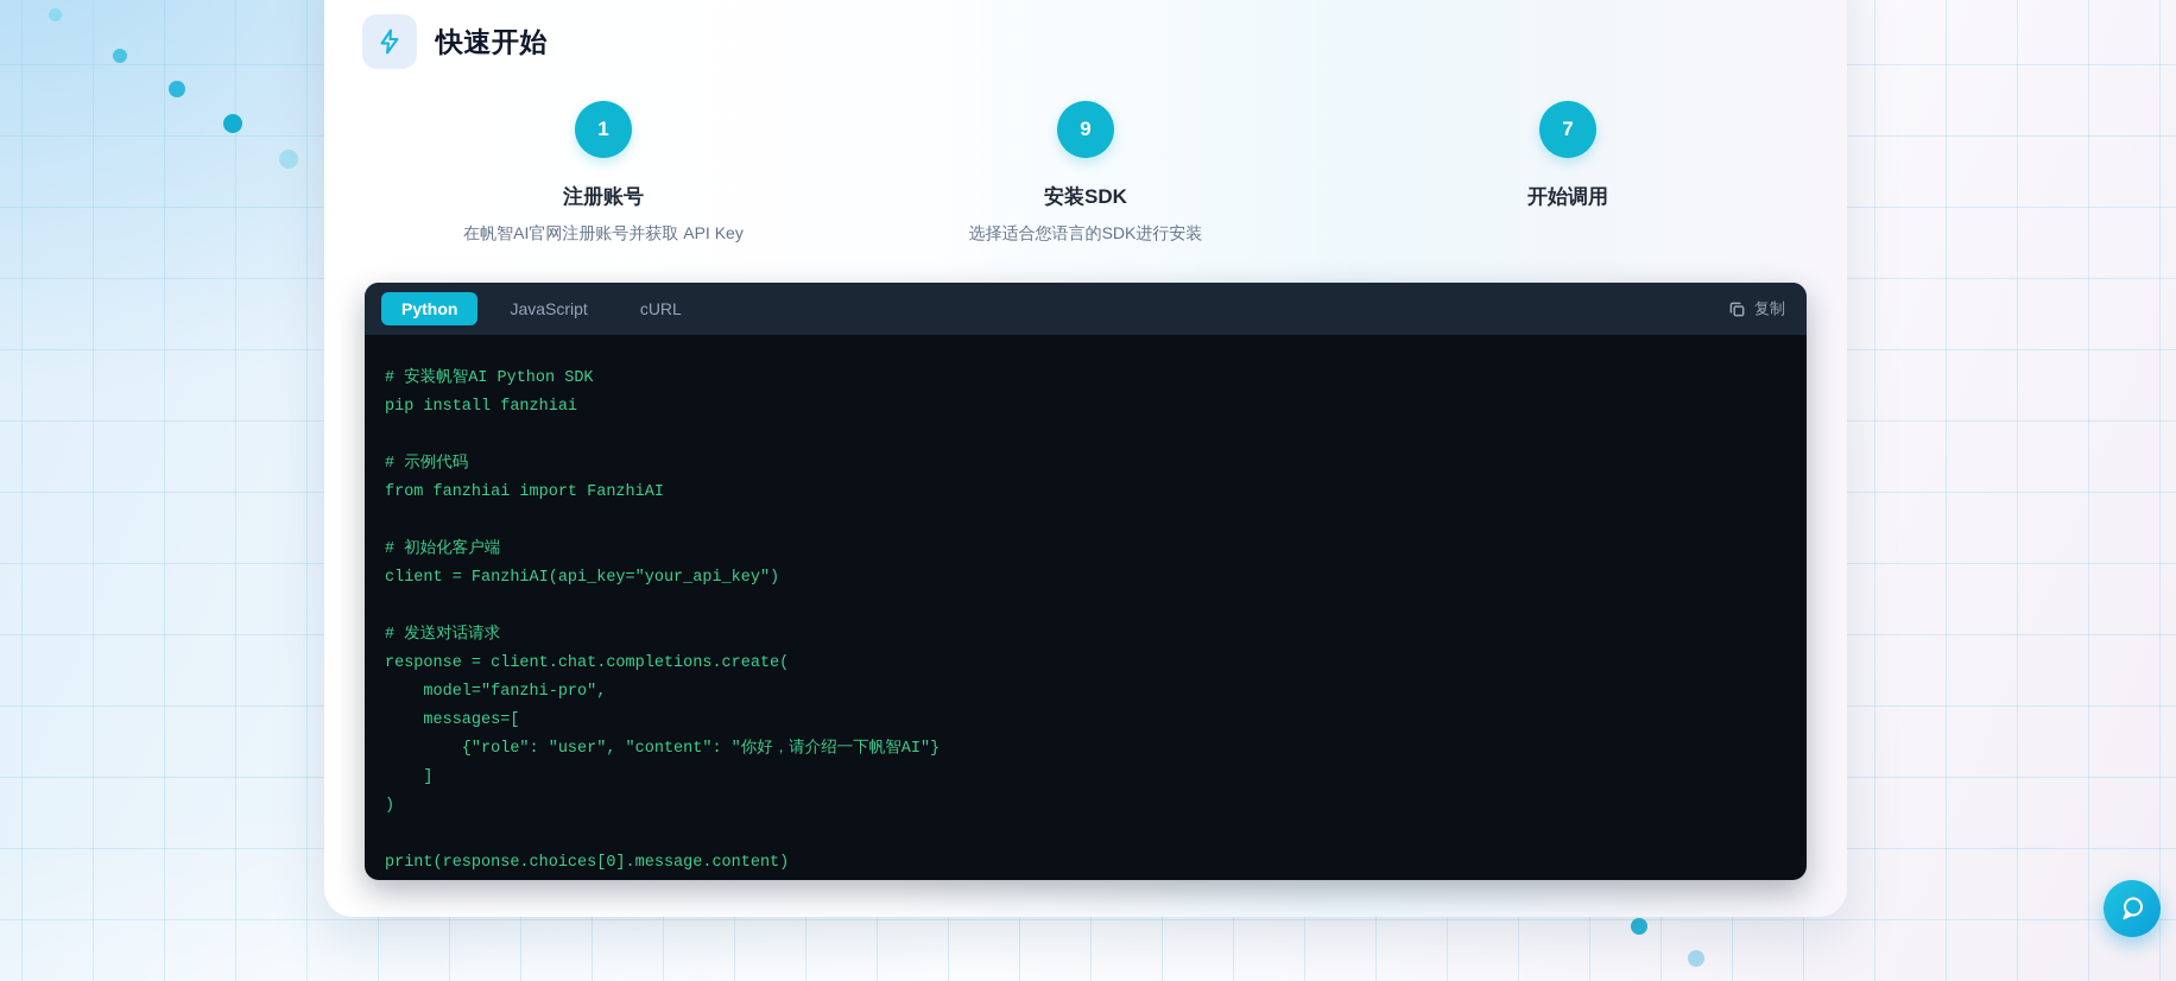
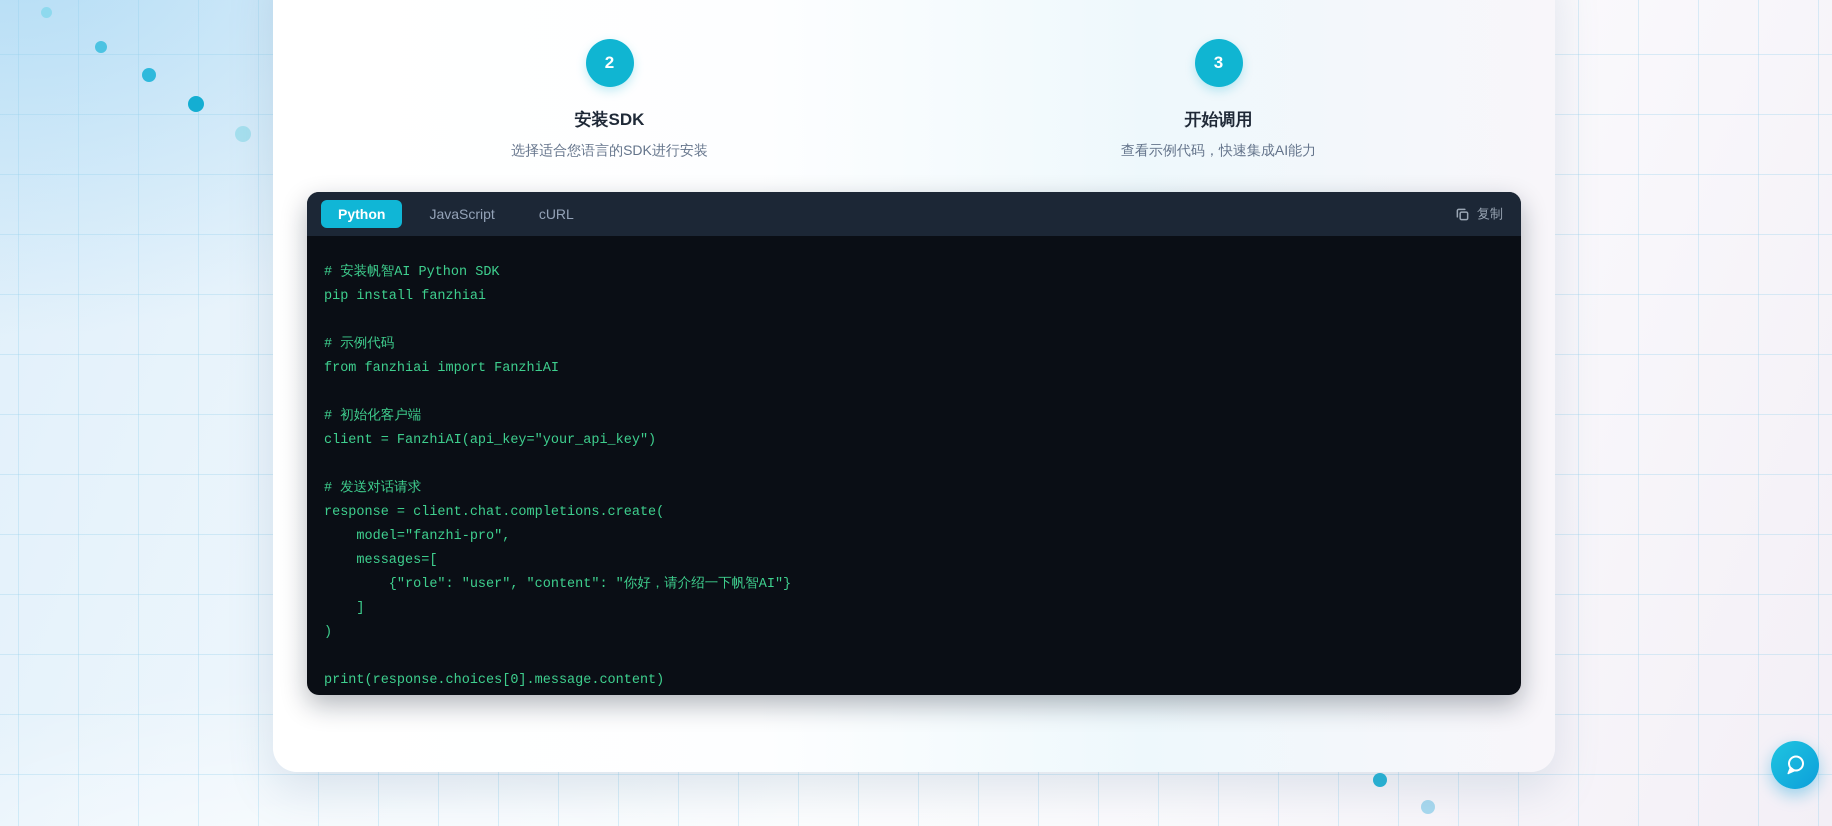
- 快速开始
- 1
- 注册账号
- 在帆智AI官网注册账号并获取 API Key
- 9
+ 2
  安装SDK
  选择适合您语言的SDK进行安装
- 7
+ 3
  开始调用
+ 查看示例代码，快速集成AI能力
  Python
  JavaScript
  cURL
  复制
  # 安装帆智AI Python SDK
  pip install fanzhiai
  # 示例代码
  from fanzhiai import FanzhiAI
  # 初始化客户端
  client = FanzhiAI(api_key="your_api_key")
  # 发送对话请求
  response = client.chat.completions.create(
  model="fanzhi-pro",
  messages=[
  {"role": "user", "content": "你好，请介绍一下帆智AI"}
  ]
  )
  print(response.choices[0].message.content)
